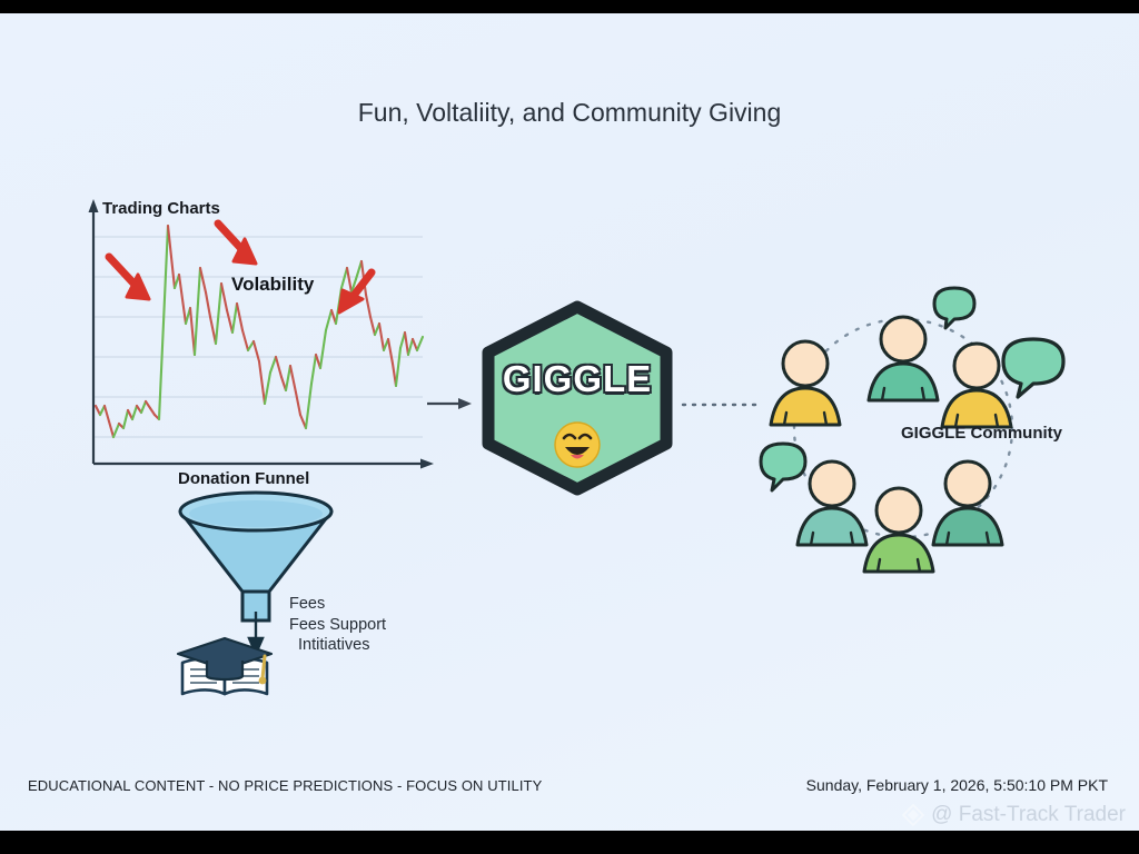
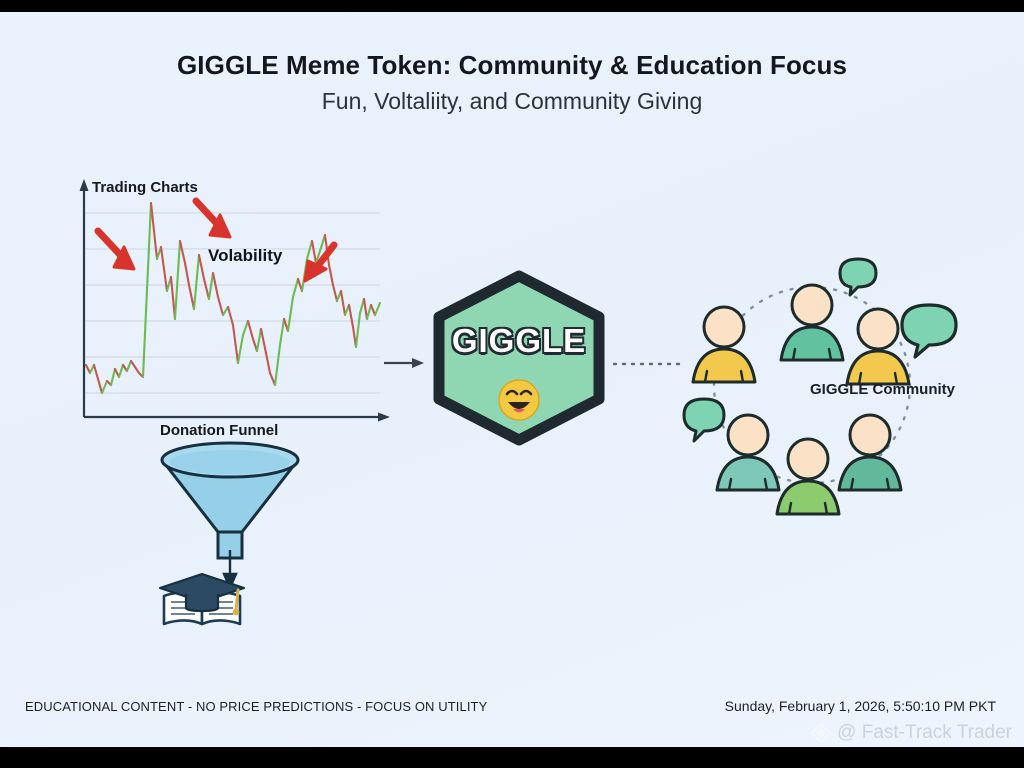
+ GIGGLE Meme Token: Community & Education Focus
  Fun, Voltaliity, and Community Giving
  Trading Charts
  Volability
  Donation Funnel
- Fees
- Fees Support
- Intitiatives
  GIGGLE
  GIGGLE Community
  EDUCATIONAL CONTENT - NO PRICE PREDICTIONS - FOCUS ON UTILITY
  Sunday, February 1, 2026, 5:50:10 PM PKT
  @ Fast-Track Trader
